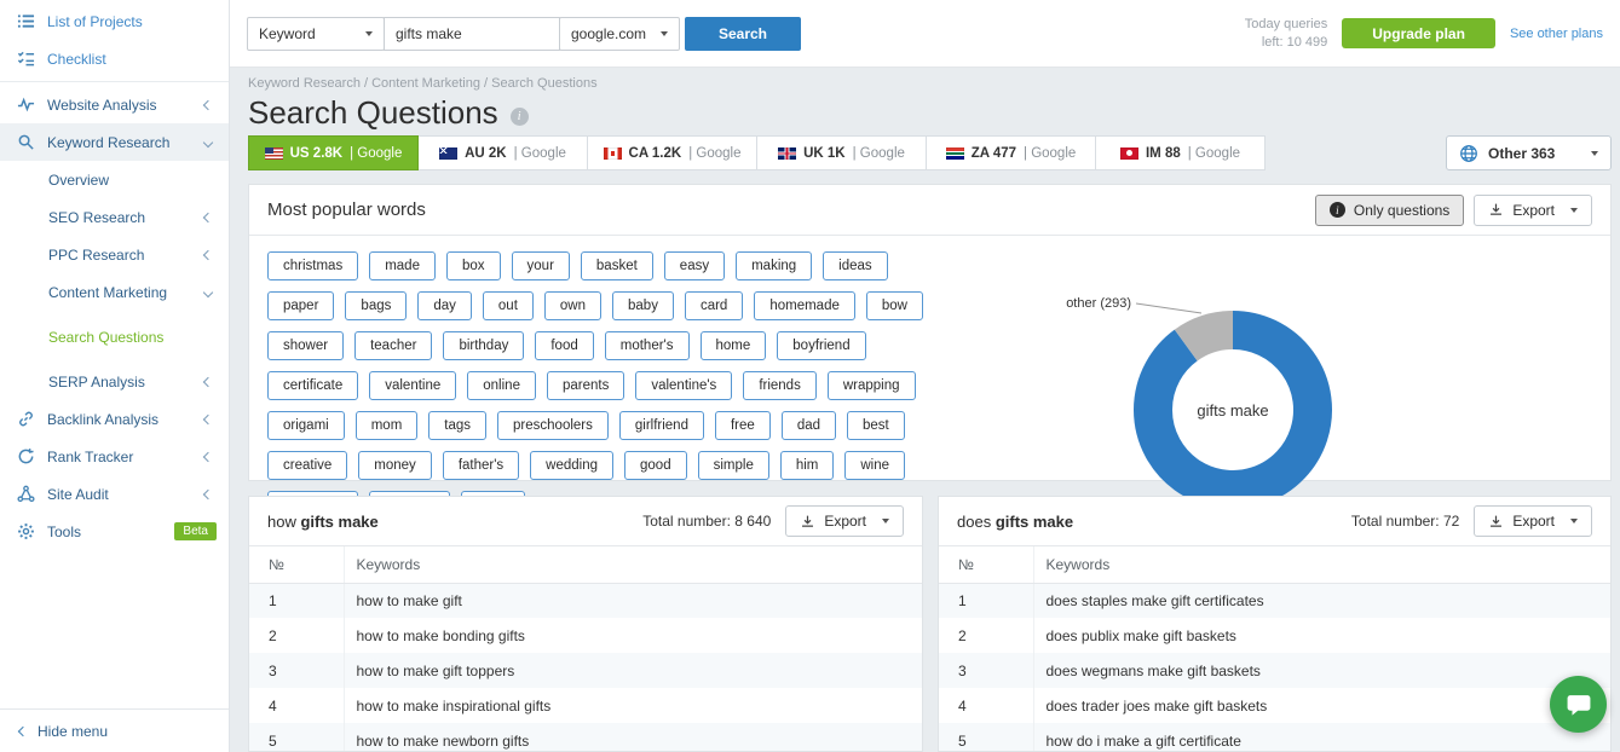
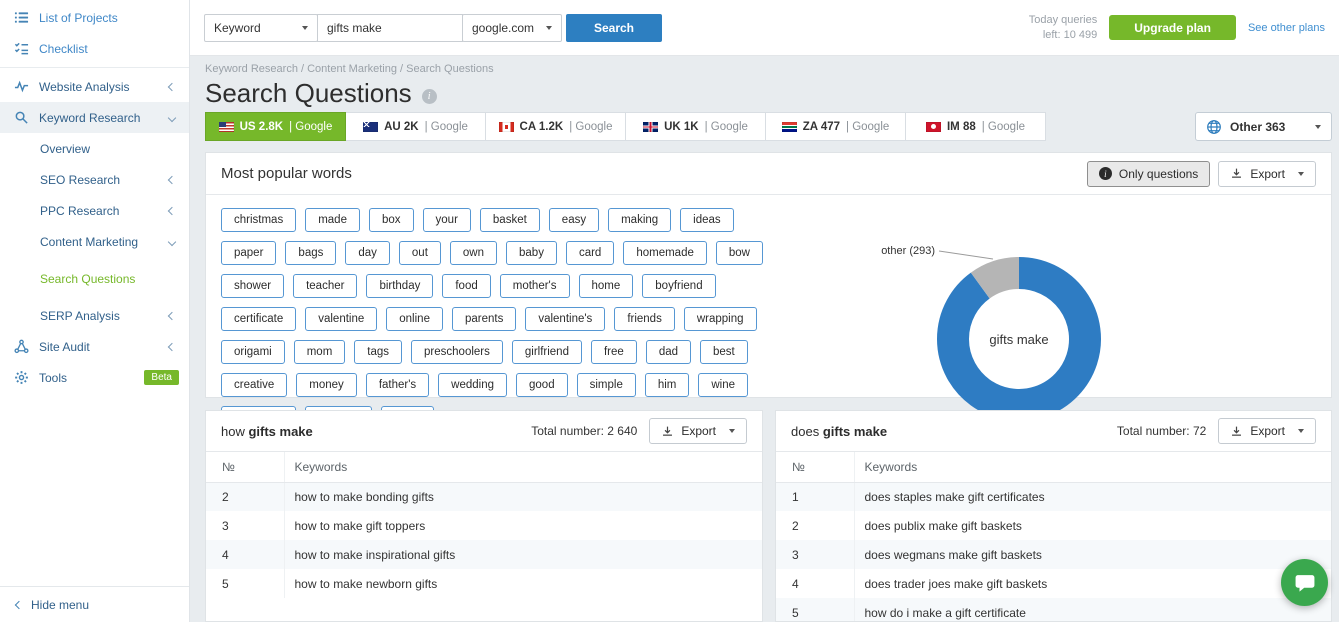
  List of Projects
  Checklist
  Website Analysis
  Keyword Research
  Overview
  SEO Research
  PPC Research
  Content Marketing
  Search Questions
  SERP Analysis
- Backlink Analysis
- Rank Tracker
  Site Audit
  Tools
  Beta
  Hide menu
  Keyword
  gifts make
  google.com
  Search
  Today queries
  left: 10 499
  Upgrade plan
  See other plans
  Keyword Research / Content Marketing / Search Questions
  Search Questions
  i
  US 2.8K
  | Google
  AU 2K
  | Google
  CA 1.2K
  | Google
  UK 1K
  | Google
  ZA 477
  | Google
  IM 88
  | Google
  Other 363
  Most popular words
  i
  Only questions
  Export
  christmas
  made
  box
  your
  basket
  easy
  making
  ideas
  paper
  bags
  day
  out
  own
  baby
  card
  homemade
  bow
  shower
  teacher
  birthday
  food
  mother's
  home
  boyfriend
  certificate
  valentine
  online
  parents
  valentine's
  friends
  wrapping
  origami
  mom
  tags
  preschoolers
  girlfriend
  free
  dad
  best
  creative
  money
  father's
  wedding
  good
  simple
  him
  wine
  other (293)
  gifts make
  how gifts make
- Total number: 8 640
+ Total number: 2 640
  Export
  №	Keywords
- 1	how to make gift
  2	how to make bonding gifts
  3	how to make gift toppers
  4	how to make inspirational gifts
  5	how to make newborn gifts
  does gifts make
  Total number: 72
  Export
  №	Keywords
  1	does staples make gift certificates
  2	does publix make gift baskets
  3	does wegmans make gift baskets
  4	does trader joes make gift baskets
  5	how do i make a gift certificate
